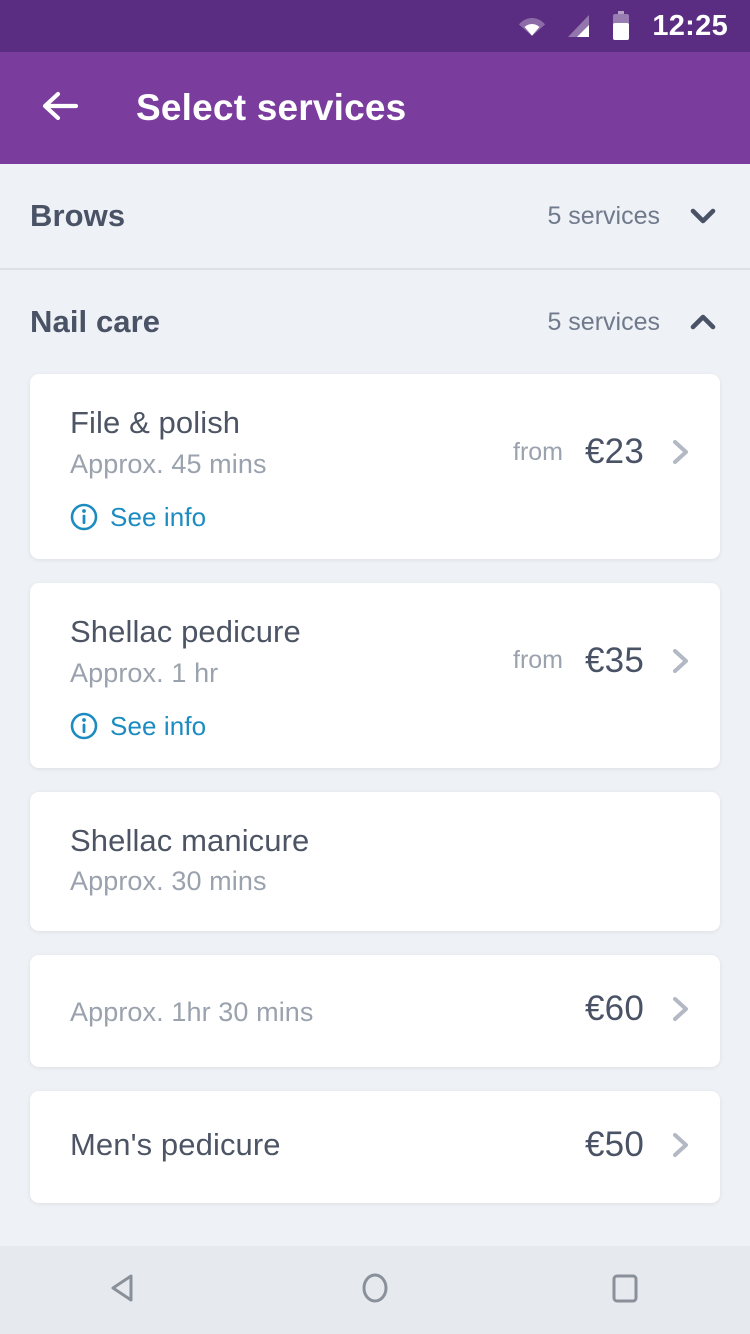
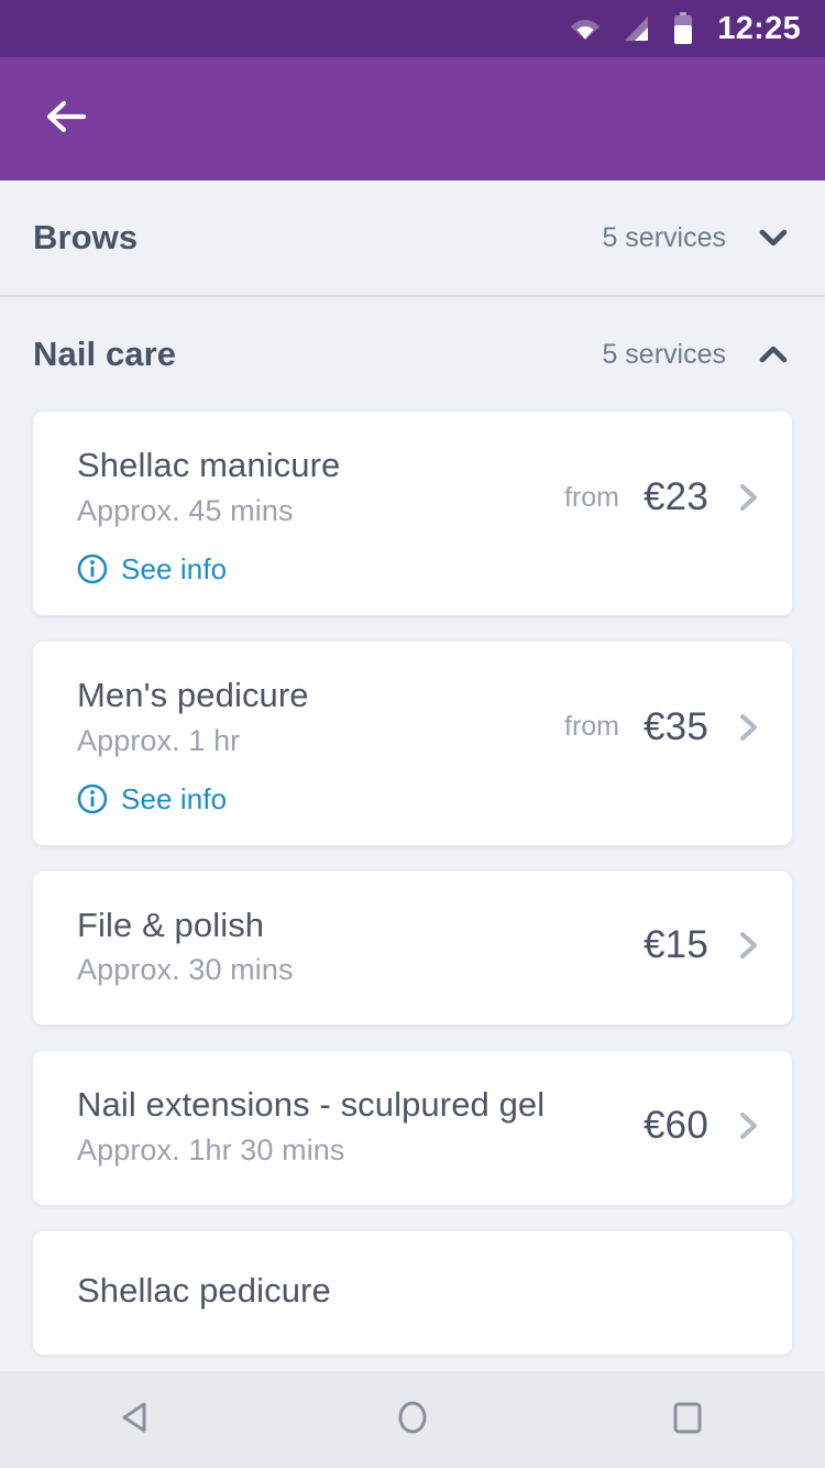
  12:25
- Select services
  Brows
  5 services
  Nail care
  5 services
- File & polish
+ Shellac manicure
  Approx. 45 mins
  See info
  from
  €23
- Shellac pedicure
+ Men's pedicure
  Approx. 1 hr
  See info
  from
  €35
- Shellac manicure
+ File & polish
  Approx. 30 mins
+ €15
+ Nail extensions - sculpured gel
  Approx. 1hr 30 mins
  €60
- Men's pedicure
+ Shellac pedicure
- €50
